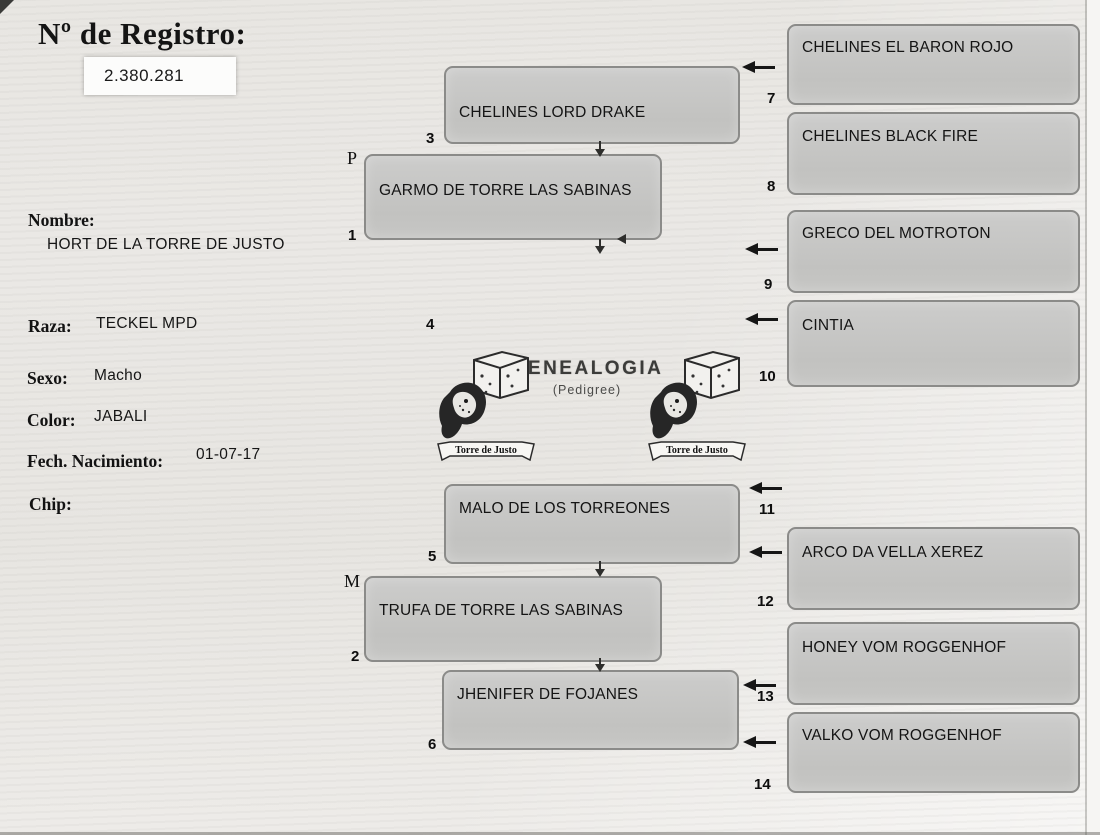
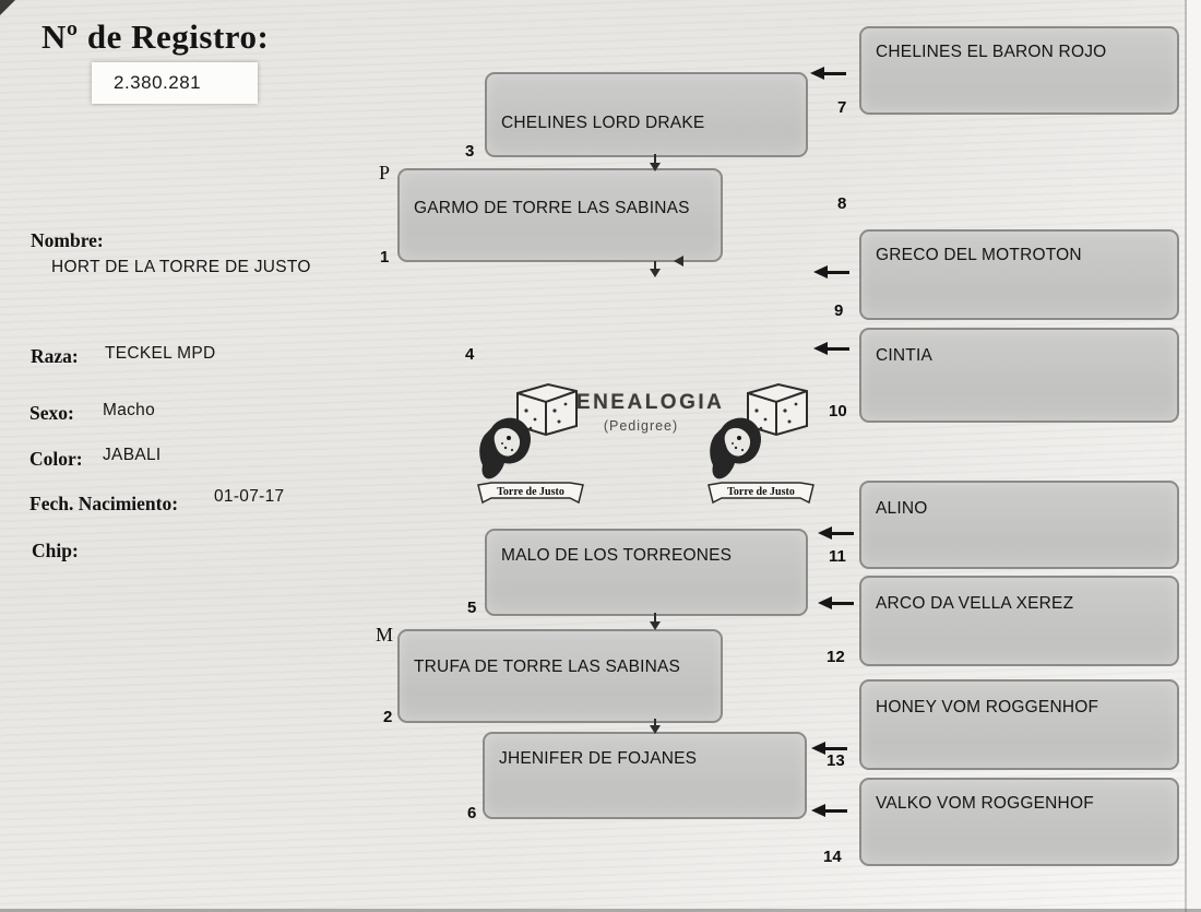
  Nº de Registro:
  2.380.281
  Nombre:
  HORT DE LA TORRE DE JUSTO
  Raza:
  TECKEL MPD
  Sexo:
  Macho
  Color:
  JABALI
  Fech. Nacimiento:
  01-07-17
  Chip:
  CHELINES LORD DRAKE
  3
  4
  MALO DE LOS TORREONES
  5
  JHENIFER DE FOJANES
  6
  P
  GARMO DE TORRE LAS SABINAS
  1
  M
  TRUFA DE TORRE LAS SABINAS
  2
  CHELINES EL BARON ROJO
  7
- CHELINES BLACK FIRE
  8
  GRECO DEL MOTROTON
  9
  CINTIA
  10
+ ALINO
  11
  ARCO DA VELLA XEREZ
  12
  HONEY VOM ROGGENHOF
  13
  VALKO VOM ROGGENHOF
  14
  ENEALOGIA
  (Pedigree)
  Torre de Justo
  Torre de Justo
